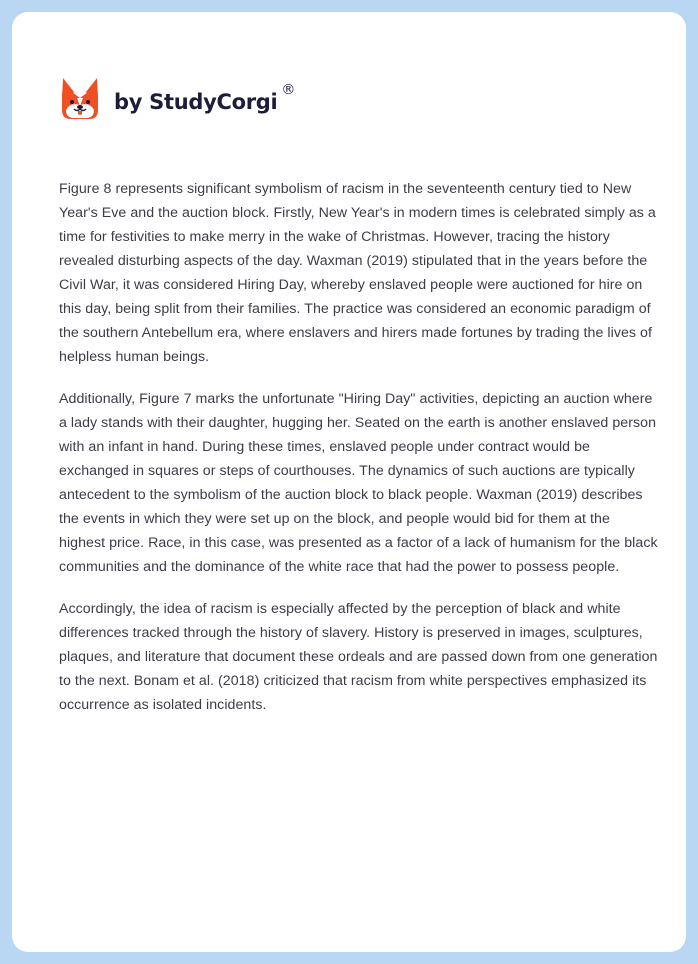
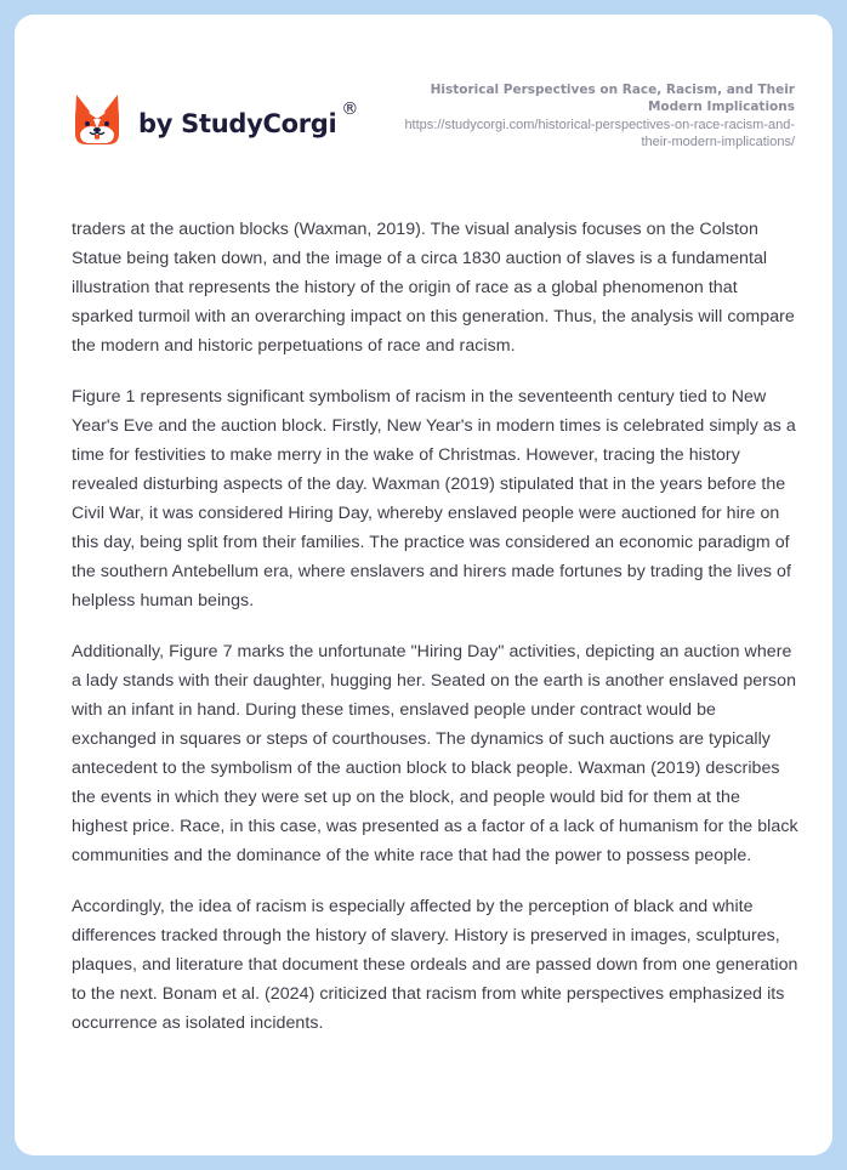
  by StudyCorgi
  ®
+ Historical Perspectives on Race, Racism, and Their Modern Implications
+ https://studycorgi.com/historical-perspectives-on-race-racism-and-their-modern-implications/
+ traders at the auction blocks (Waxman, 2019). The visual analysis focuses on the Colston Statue being taken down, and the image of a circa 1830 auction of slaves is a fundamental illustration that represents the history of the origin of race as a global phenomenon that sparked turmoil with an overarching impact on this generation. Thus, the analysis will compare the modern and historic perpetuations of race and racism.
- Figure 8 represents significant symbolism of racism in the seventeenth century tied to New Year's Eve and the auction block. Firstly, New Year's in modern times is celebrated simply as a time for festivities to make merry in the wake of Christmas. However, tracing the history revealed disturbing aspects of the day. Waxman (2019) stipulated that in the years before the Civil War, it was considered Hiring Day, whereby enslaved people were auctioned for hire on this day, being split from their families. The practice was considered an economic paradigm of the southern Antebellum era, where enslavers and hirers made fortunes by trading the lives of helpless human beings.
+ Figure 1 represents significant symbolism of racism in the seventeenth century tied to New Year's Eve and the auction block. Firstly, New Year's in modern times is celebrated simply as a time for festivities to make merry in the wake of Christmas. However, tracing the history revealed disturbing aspects of the day. Waxman (2019) stipulated that in the years before the Civil War, it was considered Hiring Day, whereby enslaved people were auctioned for hire on this day, being split from their families. The practice was considered an economic paradigm of the southern Antebellum era, where enslavers and hirers made fortunes by trading the lives of helpless human beings.
  Additionally, Figure 7 marks the unfortunate "Hiring Day" activities, depicting an auction where a lady stands with their daughter, hugging her. Seated on the earth is another enslaved person with an infant in hand. During these times, enslaved people under contract would be exchanged in squares or steps of courthouses. The dynamics of such auctions are typically antecedent to the symbolism of the auction block to black people. Waxman (2019) describes the events in which they were set up on the block, and people would bid for them at the highest price. Race, in this case, was presented as a factor of a lack of humanism for the black communities and the dominance of the white race that had the power to possess people.
- Accordingly, the idea of racism is especially affected by the perception of black and white differences tracked through the history of slavery. History is preserved in images, sculptures, plaques, and literature that document these ordeals and are passed down from one generation to the next. Bonam et al. (2018) criticized that racism from white perspectives emphasized its occurrence as isolated incidents.
+ Accordingly, the idea of racism is especially affected by the perception of black and white differences tracked through the history of slavery. History is preserved in images, sculptures, plaques, and literature that document these ordeals and are passed down from one generation to the next. Bonam et al. (2024) criticized that racism from white perspectives emphasized its occurrence as isolated incidents.
